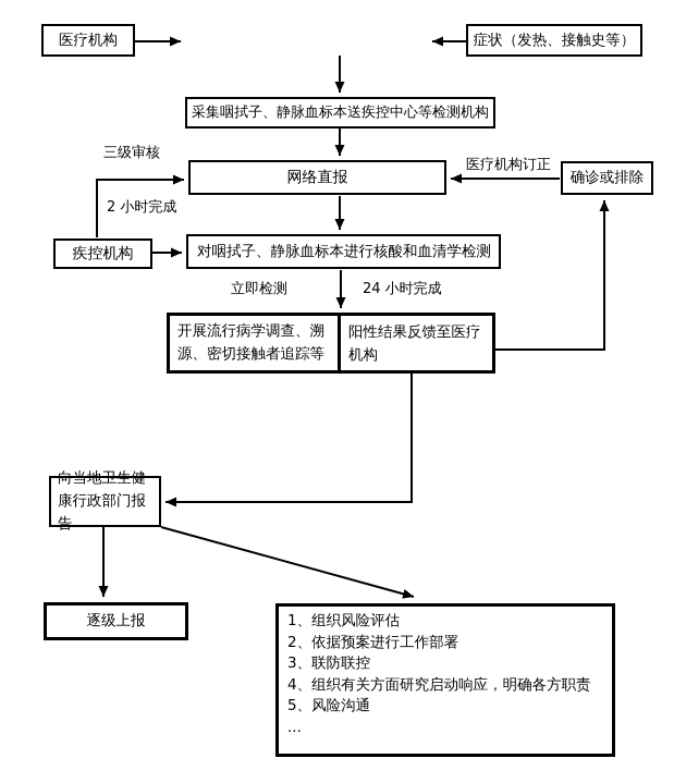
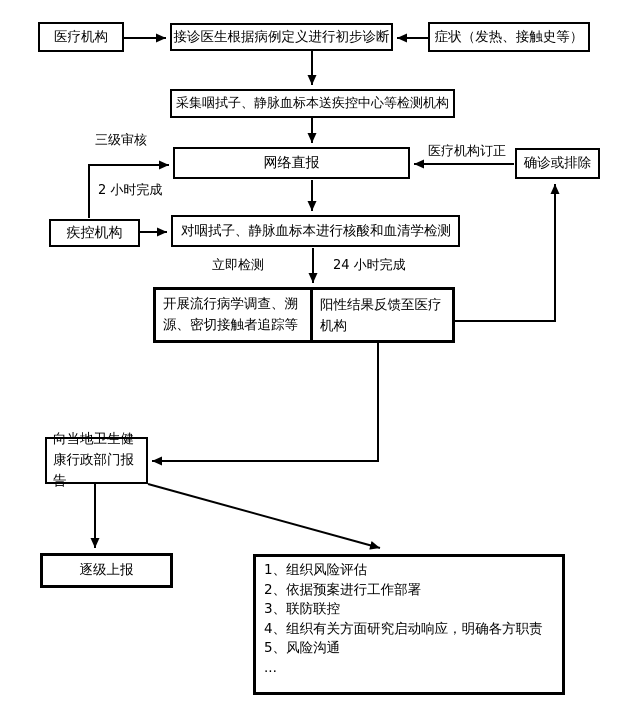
  医疗机构
+ 接诊医生根据病例定义进行初步诊断
  症状（发热、接触史等）
  采集咽拭子、静脉血标本送疾控中心等检测机构
  三级审核
  网络直报
  医疗机构订正
  确诊或排除
  2 小时完成
  疾控机构
  对咽拭子、静脉血标本进行核酸和血清学检测
  立即检测
  24 小时完成
  开展流行病学调查、溯源、密切接触者追踪等
  阳性结果反馈至医疗机构
  向当地卫生健康行政部门报告
  逐级上报
  1、组织风险评估
  2、依据预案进行工作部署
  3、联防联控
  4、组织有关方面研究启动响应，明确各方职责
  5、风险沟通
  ...
